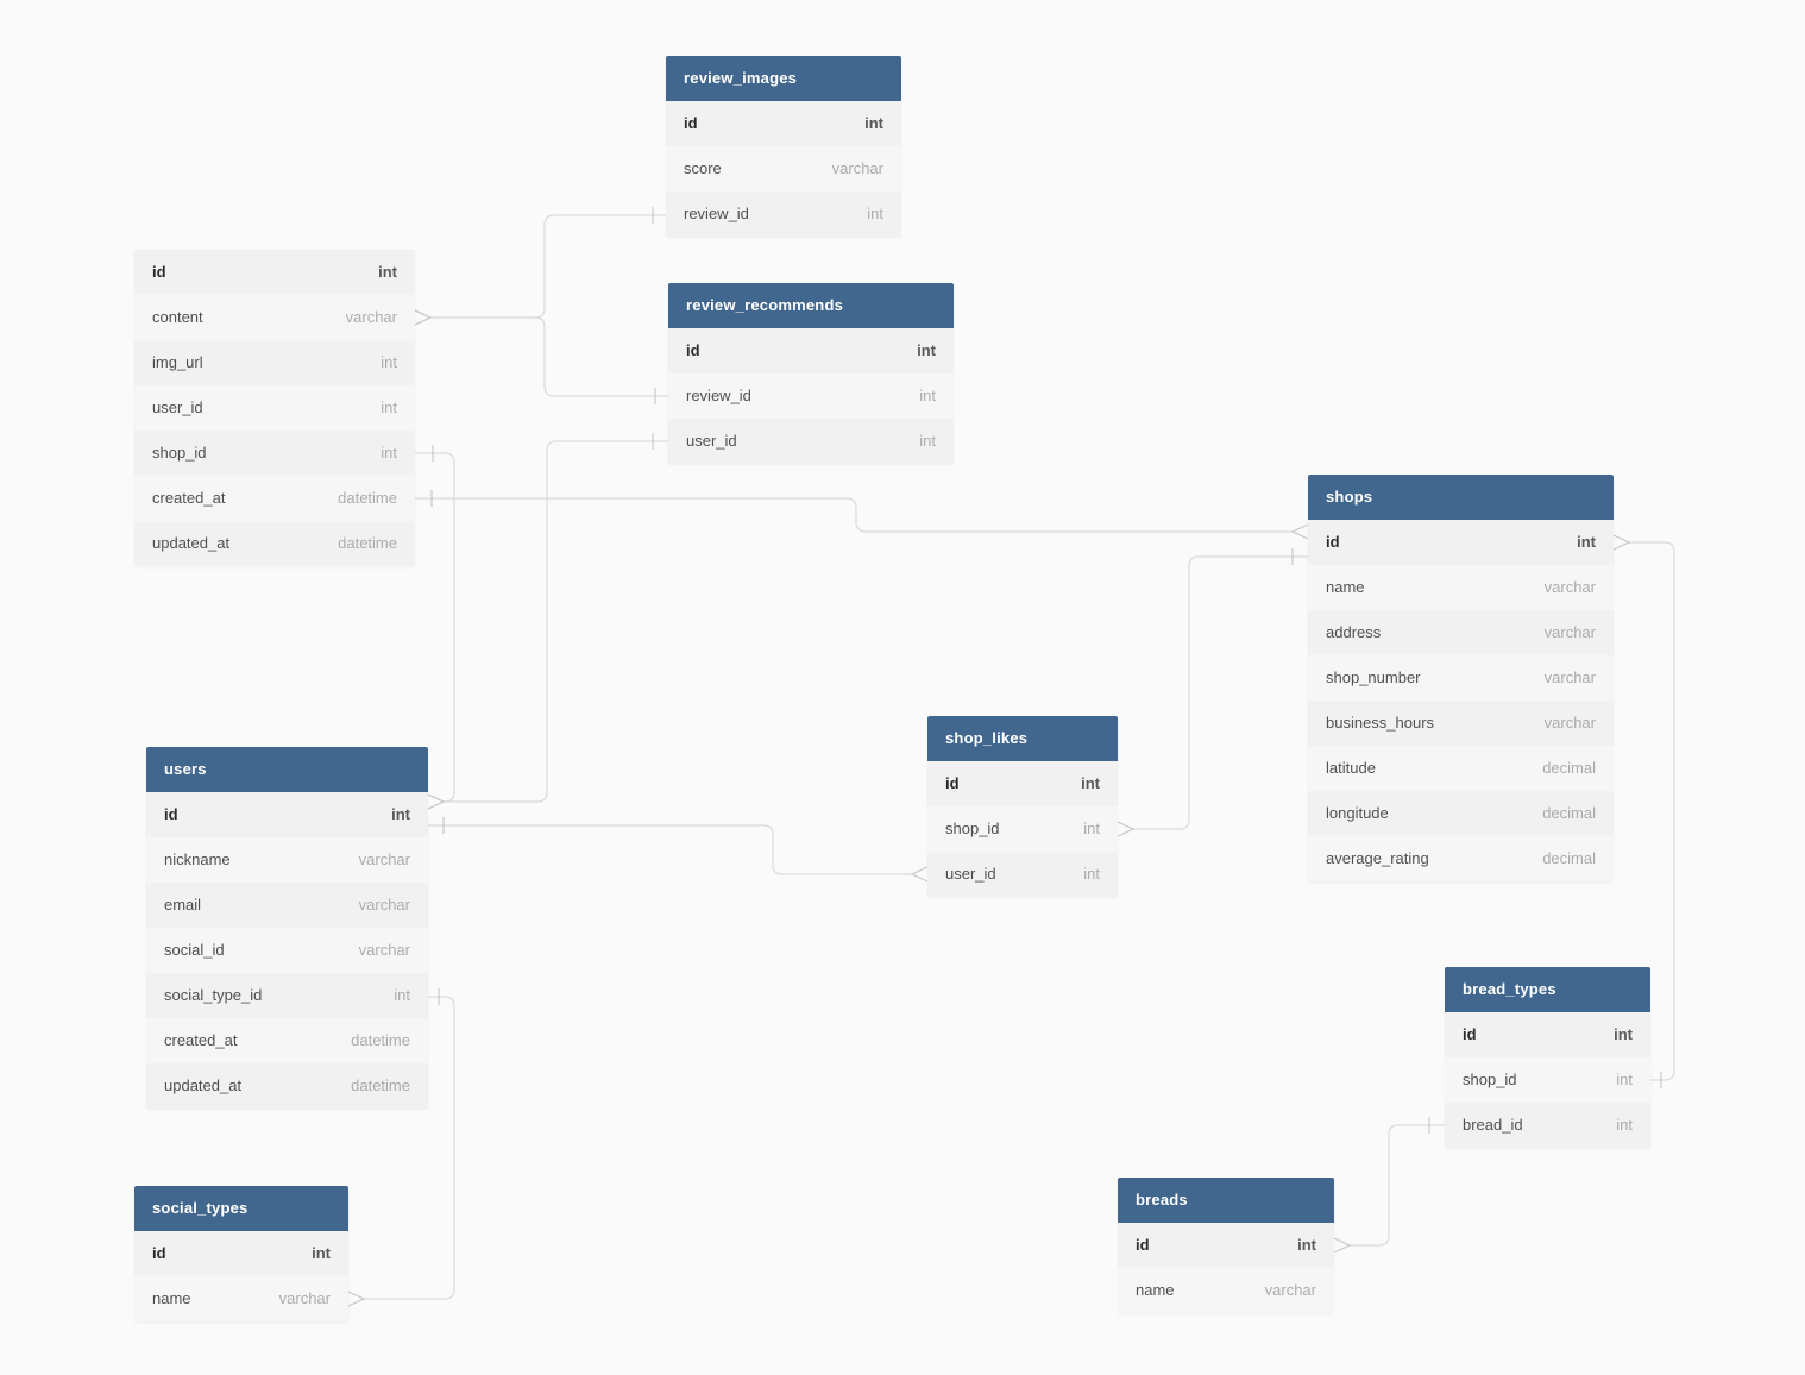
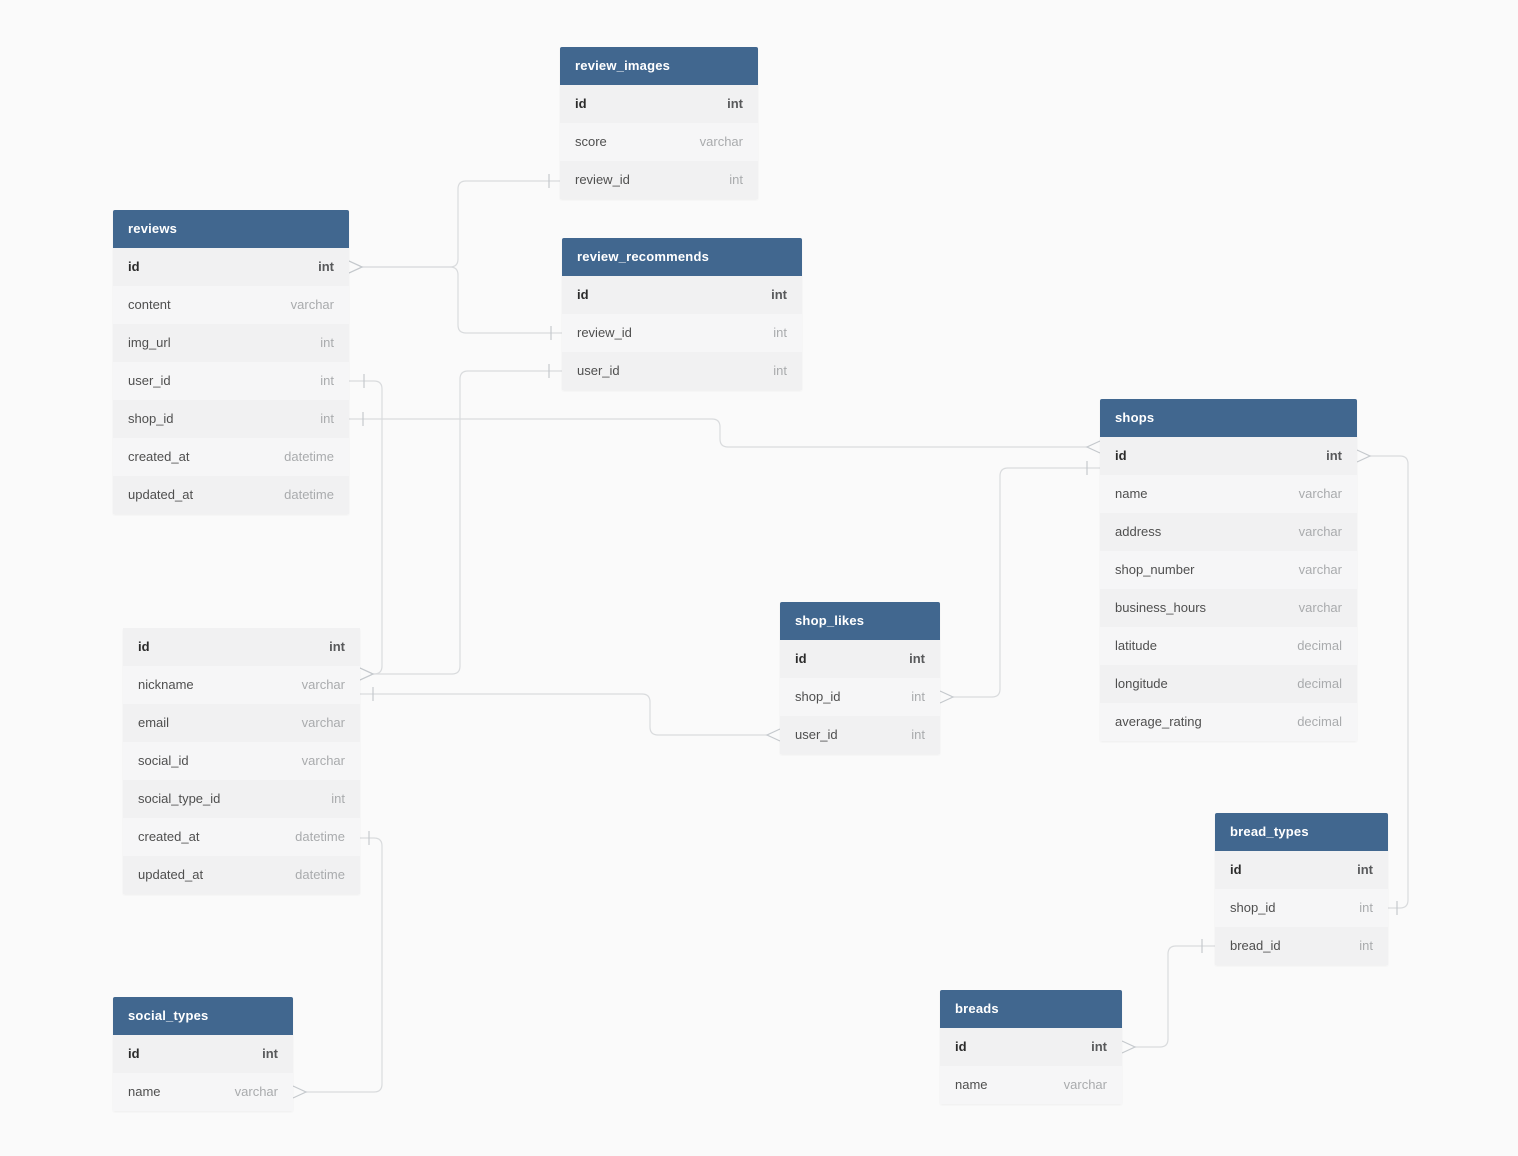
  review_images
  id
  int
  score
  varchar
  review_id
  int
+ reviews
  id
  int
  content
  varchar
  img_url
  int
  user_id
  int
  shop_id
  int
  created_at
  datetime
  updated_at
  datetime
  review_recommends
  id
  int
  review_id
  int
  user_id
  int
  shops
  id
  int
  name
  varchar
  address
  varchar
  shop_number
  varchar
  business_hours
  varchar
  latitude
  decimal
  longitude
  decimal
  average_rating
  decimal
  shop_likes
  id
  int
  shop_id
  int
  user_id
  int
- users
  id
  int
  nickname
  varchar
  email
  varchar
  social_id
  varchar
  social_type_id
  int
  created_at
  datetime
  updated_at
  datetime
  social_types
  id
  int
  name
  varchar
  breads
  id
  int
  name
  varchar
  bread_types
  id
  int
  shop_id
  int
  bread_id
  int
